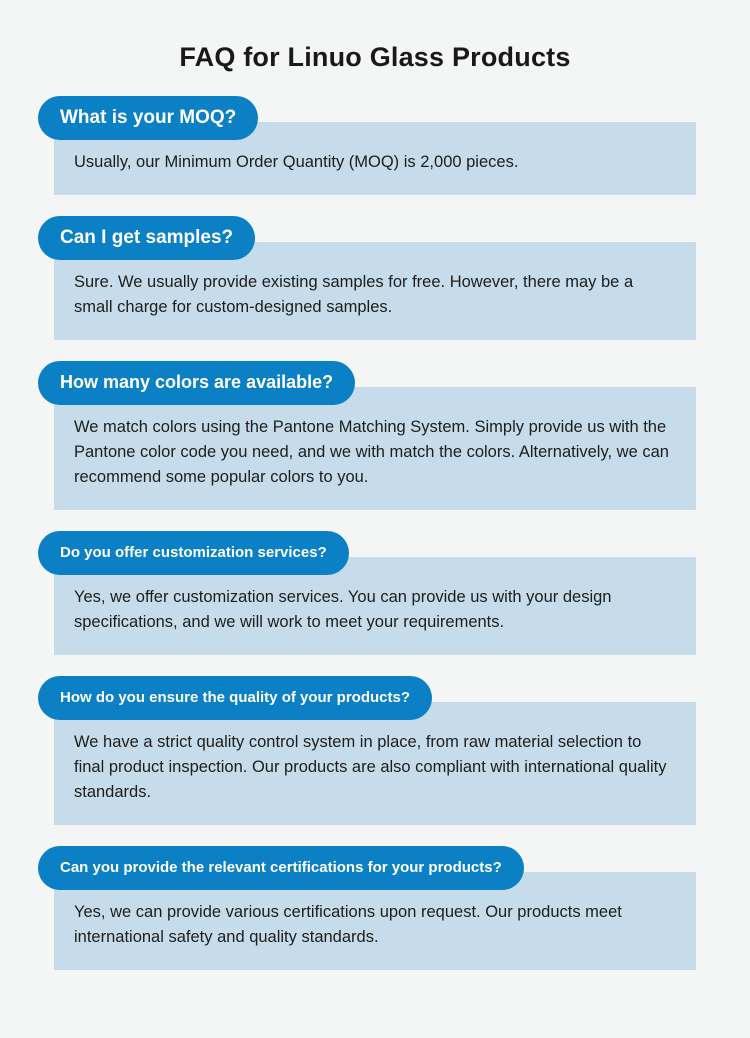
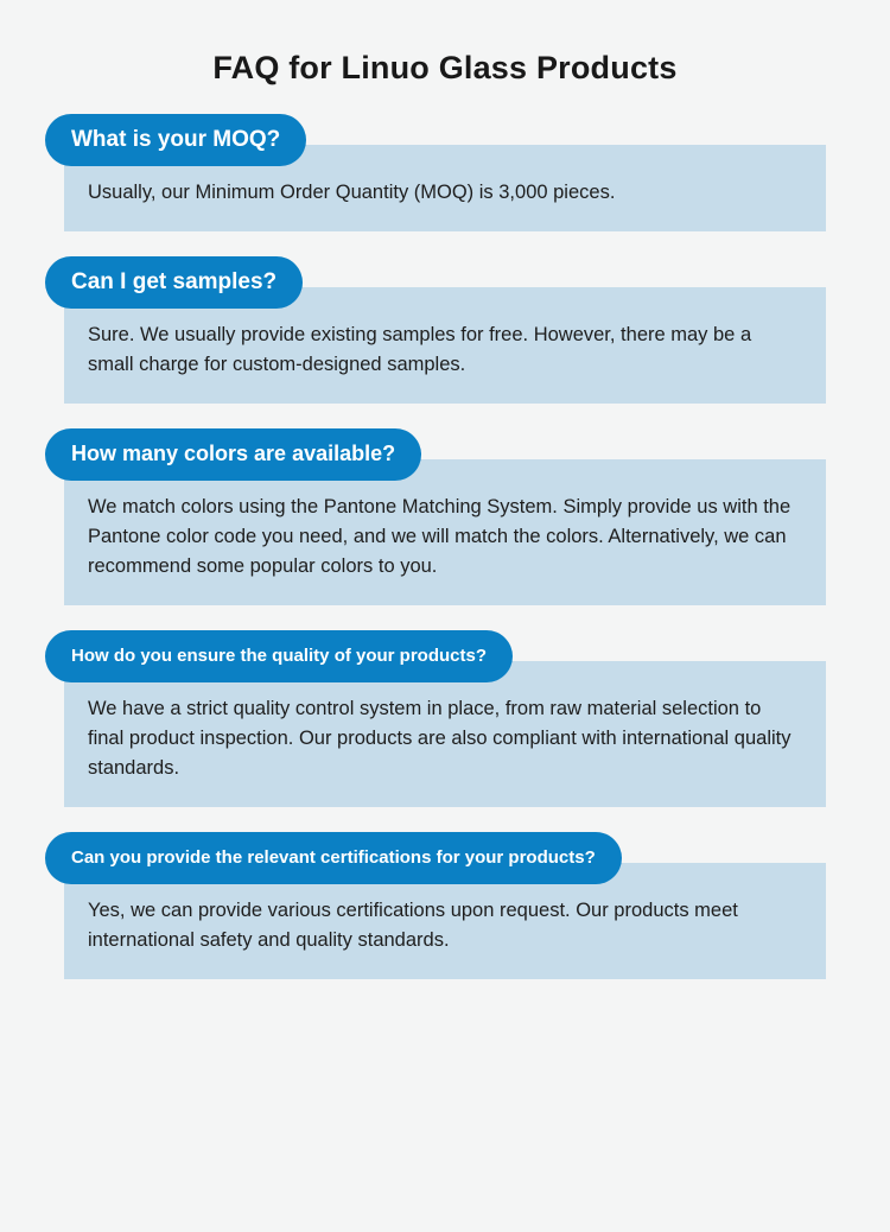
  FAQ for Linuo Glass Products
  What is your MOQ?
- Usually, our Minimum Order Quantity (MOQ) is 2,000 pieces.
+ Usually, our Minimum Order Quantity (MOQ) is 3,000 pieces.
  Can I get samples?
  Sure. We usually provide existing samples for free. However, there may be a small charge for custom-designed samples.
  How many colors are available?
- We match colors using the Pantone Matching System. Simply provide us with the Pantone color code you need, and we with match the colors. Alternatively, we can recommend some popular colors to you.
+ We match colors using the Pantone Matching System. Simply provide us with the Pantone color code you need, and we will match the colors. Alternatively, we can recommend some popular colors to you.
- Do you offer customization services?
- Yes, we offer customization services. You can provide us with your design specifications, and we will work to meet your requirements.
  How do you ensure the quality of your products?
  We have a strict quality control system in place, from raw material selection to final product inspection. Our products are also compliant with international quality standards.
  Can you provide the relevant certifications for your products?
  Yes, we can provide various certifications upon request. Our products meet international safety and quality standards.
